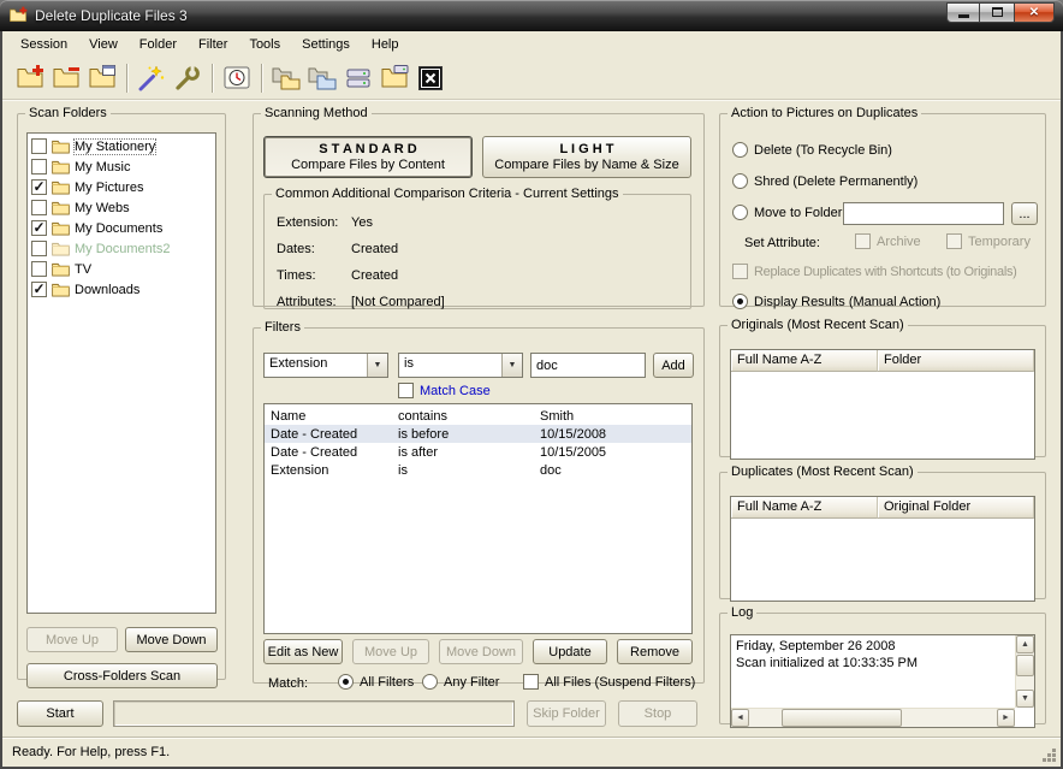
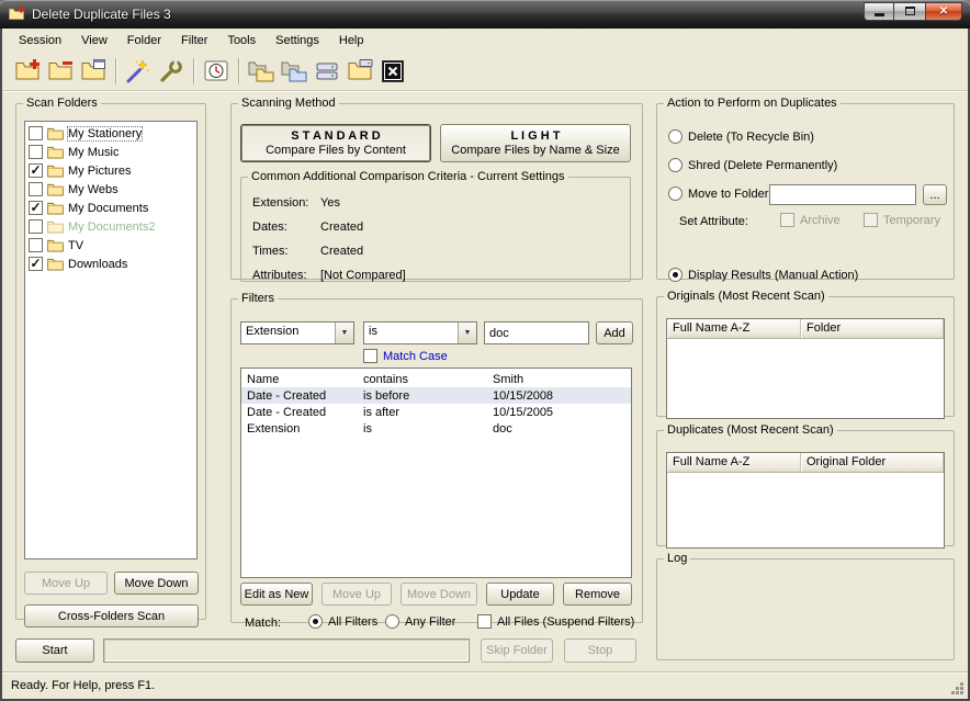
  Delete Duplicate Files 3
  Session
  View
  Folder
  Filter
  Tools
  Settings
  Help
  Scan Folders
  My Stationery
  My Music
  My Pictures
  My Webs
  My Documents
  My Documents2
  TV
  Downloads
  Move Up
  Move Down
  Cross-Folders Scan
  Scanning Method
  S T A N D A R D
  Compare Files by Content
  L I G H T
  Compare Files by Name & Size
  Common Additional Comparison Criteria - Current Settings
  Extension:
  Yes
  Dates:
  Created
  Times:
  Created
  Attributes:
  [Not Compared]
  Filters
  Extension
  is
  doc
  Add
  Match Case
  Name
  contains
  Smith
  Date - Created
  is before
  10/15/2008
  Date - Created
  is after
  10/15/2005
  Extension
  is
  doc
  Edit as New
  Move Up
  Move Down
  Update
  Remove
  Match:
  All Filters
  Any Filter
  All Files (Suspend Filters)
- Action to Pictures on Duplicates
+ Action to Perform on Duplicates
  Delete (To Recycle Bin)
  Shred (Delete Permanently)
  Move to Folder
  ...
  Set Attribute:
  Archive
  Temporary
- Replace Duplicates with Shortcuts (to Originals)
  Display Results (Manual Action)
  Originals (Most Recent Scan)
  Full Name A-Z
  Folder
  Duplicates (Most Recent Scan)
  Full Name A-Z
  Original Folder
  Log
- Friday, September 26 2008
- Scan initialized at 10:33:35 PM
  Start
  Skip Folder
  Stop
  Ready. For Help, press F1.
